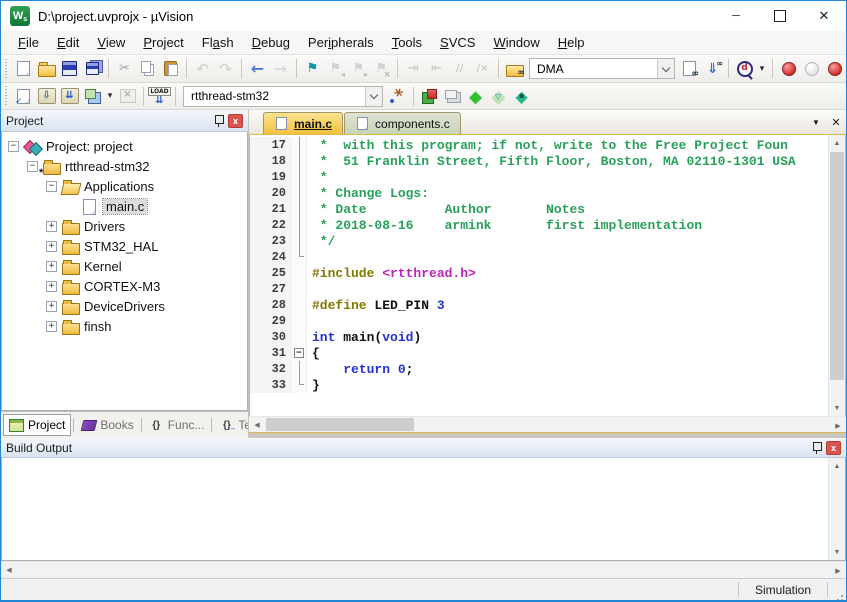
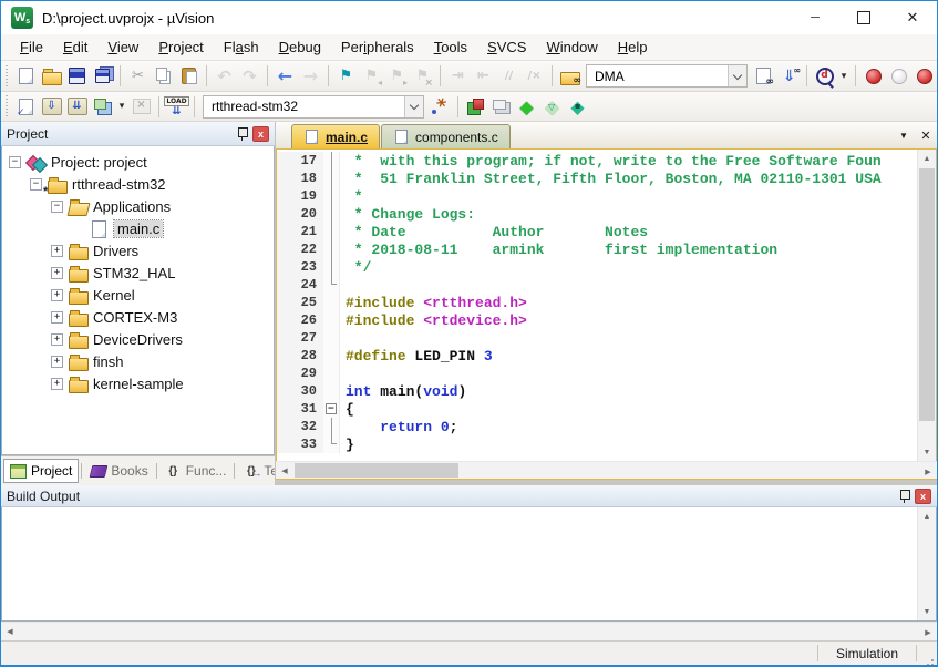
  D:\project.uvprojx - µVision
  File
  Edit
  View
  Project
  Flash
  Debug
  Peripherals
  Tools
  SVCS
  Window
  Help
  DMA
  rtthread-stm32
  Project
  Project: project
  rtthread-stm32
  Applications
  main.c
  Drivers
  STM32_HAL
  Kernel
  CORTEX-M3
  DeviceDrivers
  finsh
+ kernel-sample
  Project
  Books
  Func...
  main.c
  components.c
  17
- * with this program; if not, write to the Free Project Foun
+ * with this program; if not, write to the Free Software Foun
  18
  * 51 Franklin Street, Fifth Floor, Boston, MA 02110-1301 USA
  19
  *
  20
  * Change Logs:
  21
  * Date Author Notes
  22
- * 2018-08-16 armink first implementation
+ * 2018-08-11 armink first implementation
  23
  */
  24
  25
  #include <rtthread.h>
+ 26
+ #include <rtdevice.h>
  27
  28
  #define LED_PIN 3
  29
  30
  int main(void)
  31
  {
  32
  return 0;
  33
  }
  Build Output
  Simulation
